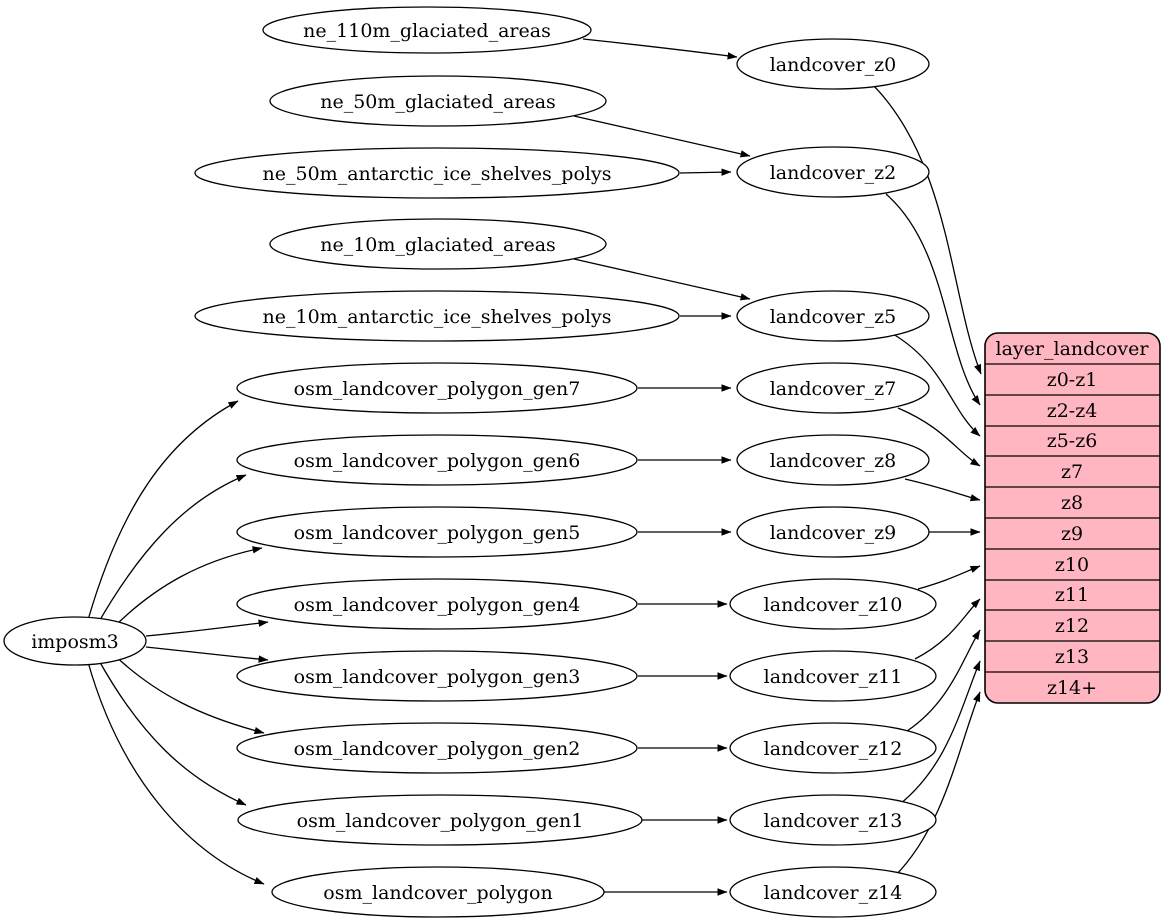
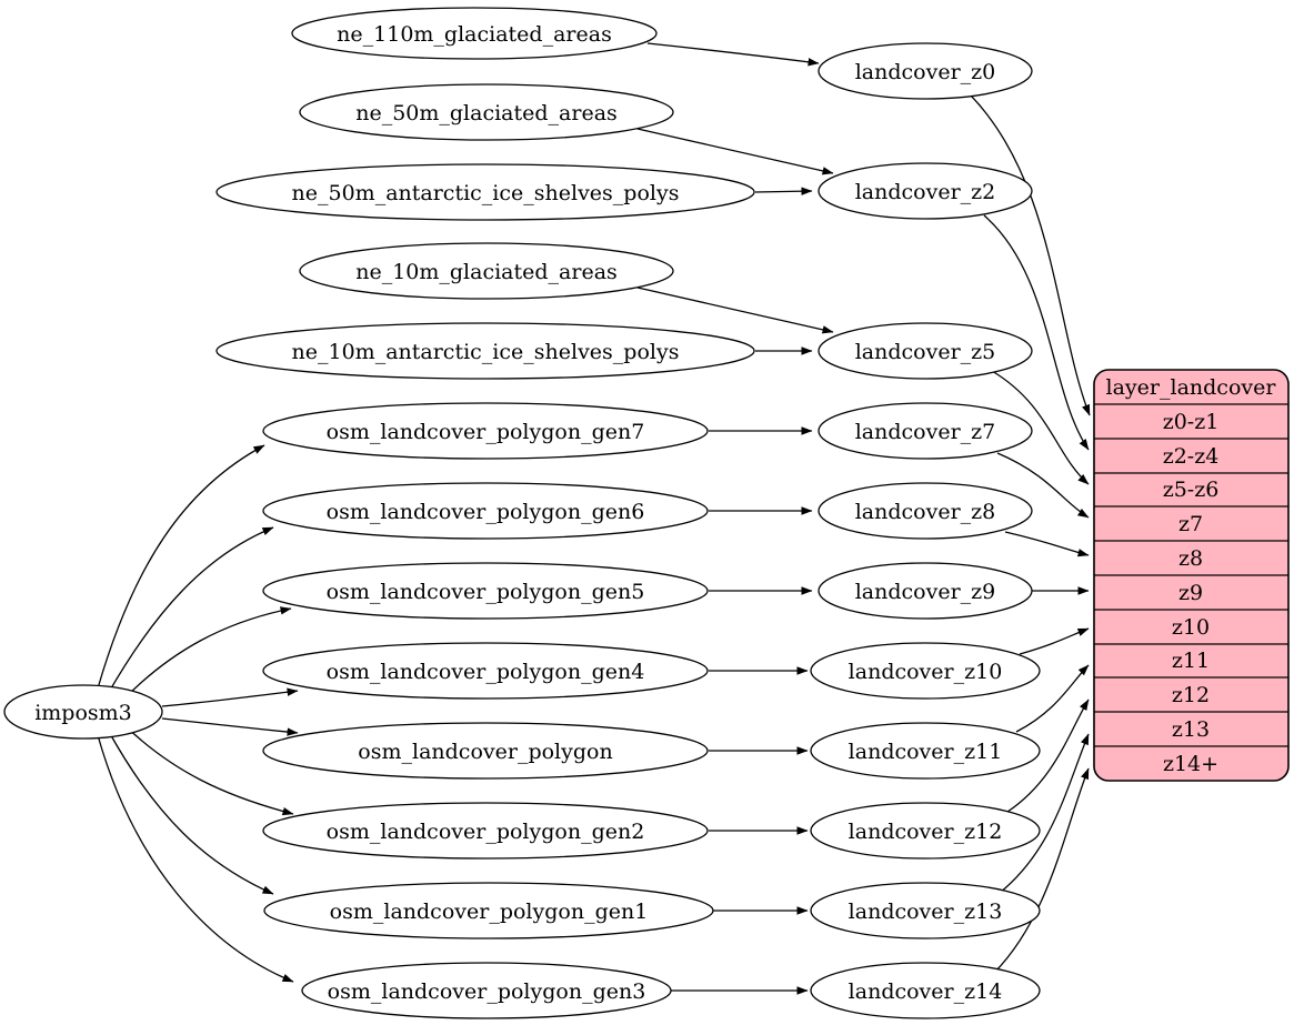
  imposm3
  ne_110m_glaciated_areas
  ne_50m_glaciated_areas
  ne_50m_antarctic_ice_shelves_polys
  ne_10m_glaciated_areas
  ne_10m_antarctic_ice_shelves_polys
  osm_landcover_polygon_gen7
  osm_landcover_polygon_gen6
  osm_landcover_polygon_gen5
  osm_landcover_polygon_gen4
- osm_landcover_polygon_gen3
+ osm_landcover_polygon
  osm_landcover_polygon_gen2
  osm_landcover_polygon_gen1
- osm_landcover_polygon
+ osm_landcover_polygon_gen3
  landcover_z0
  landcover_z2
  landcover_z5
  landcover_z7
  landcover_z8
  landcover_z9
  landcover_z10
  landcover_z11
  landcover_z12
  landcover_z13
  landcover_z14
  layer_landcover
  z0-z1
  z2-z4
  z5-z6
  z7
  z8
  z9
  z10
  z11
  z12
  z13
  z14+
